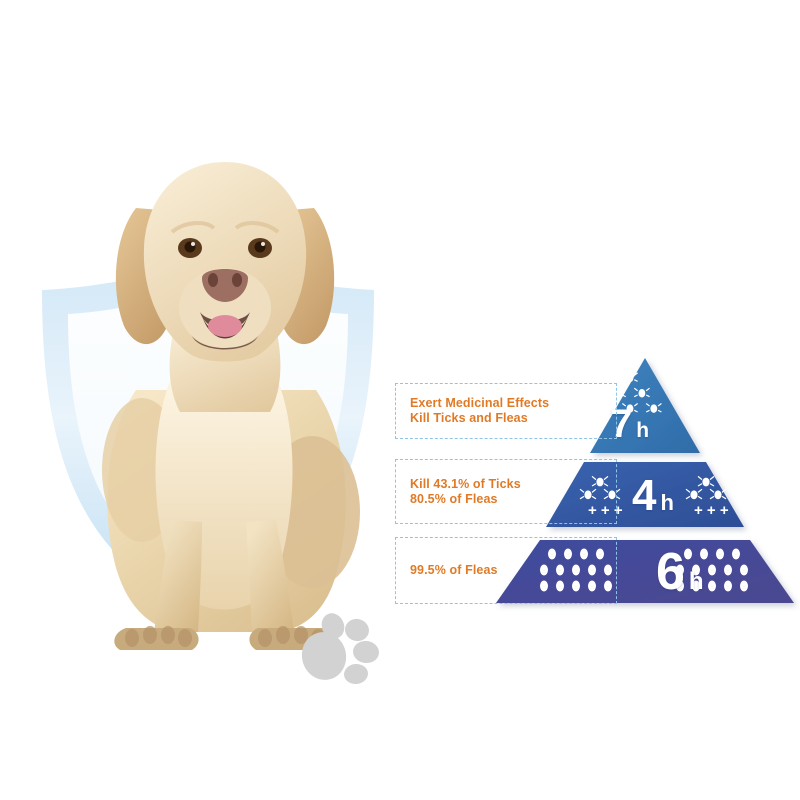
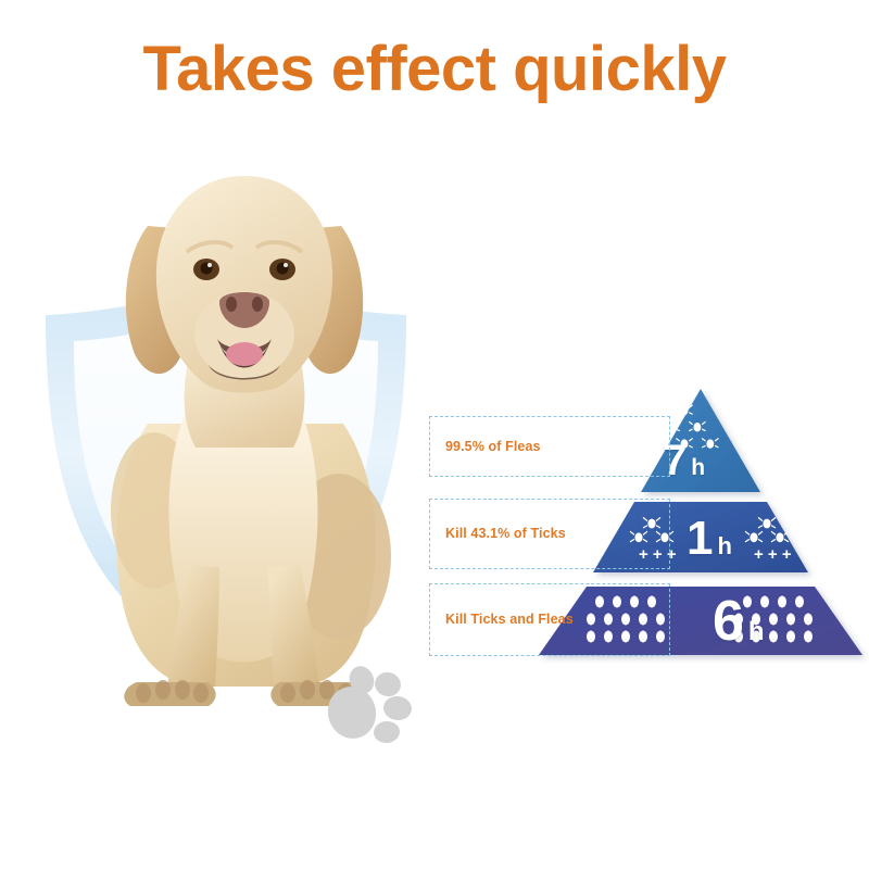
+ Takes effect quickly
  + + +
  + + +
  7
  h
- 4
+ 1
  h
  6
  h
- Exert Medicinal Effects
- Kill Ticks and Fleas
+ 99.5% of Fleas
  Kill 43.1% of Ticks
- 80.5% of Fleas
- 99.5% of Fleas
+ Kill Ticks and Fleas
